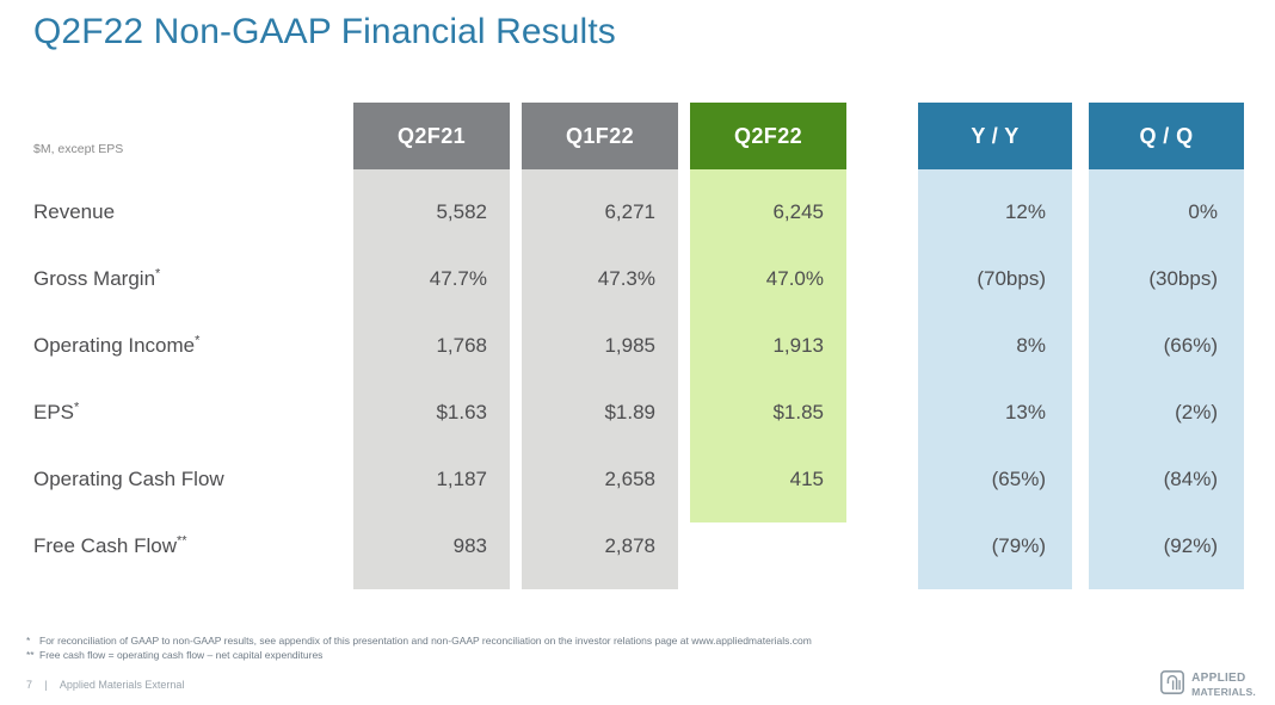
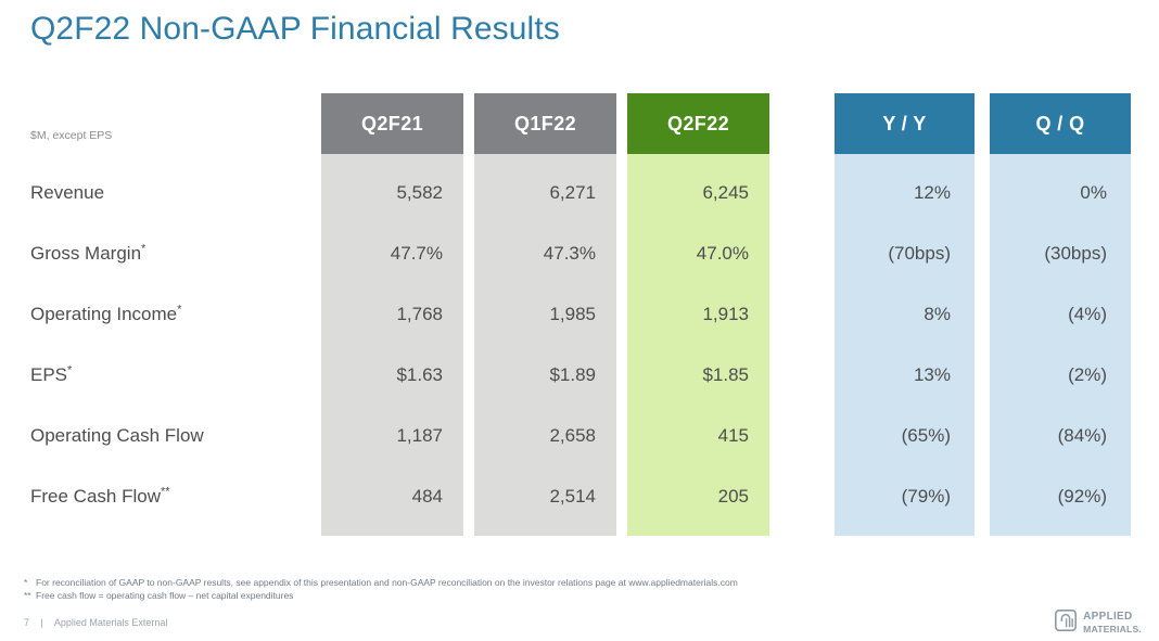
  Q2F22 Non-GAAP Financial Results
  $M, except EPS
  Revenue
  Gross Margin*
  Operating Income*
  EPS*
  Operating Cash Flow
  Free Cash Flow**
  Q2F21
  5,582
  47.7%
  1,768
  $1.63
  1,187
- 983
+ 484
  Q1F22
  6,271
  47.3%
  1,985
  $1.89
  2,658
- 2,878
+ 2,514
  Q2F22
  6,245
  47.0%
  1,913
  $1.85
  415
+ 205
  Y / Y
  12%
  (70bps)
  8%
  13%
  (65%)
  (79%)
  Q / Q
  0%
  (30bps)
- (66%)
+ (4%)
  (2%)
  (84%)
  (92%)
  * For reconciliation of GAAP to non-GAAP results, see appendix of this presentation and non-GAAP reconciliation on the investor relations page at www.appliedmaterials.com
  ** Free cash flow = operating cash flow – net capital expenditures
  7 | Applied Materials External
  APPLIED
  MATERIALS.
